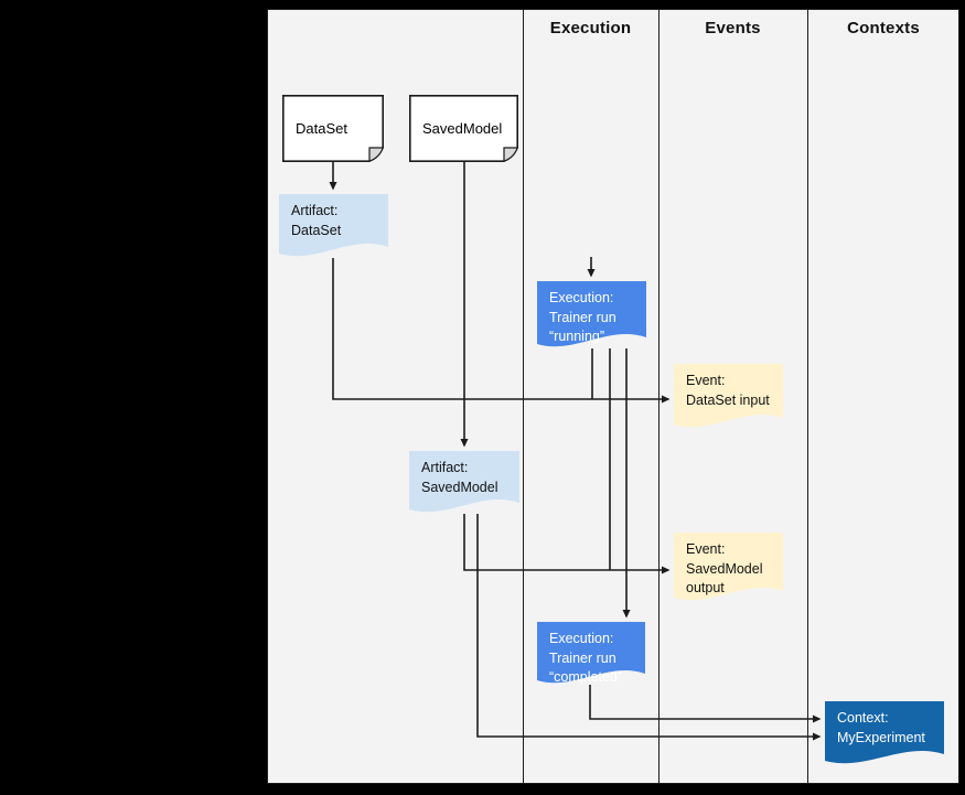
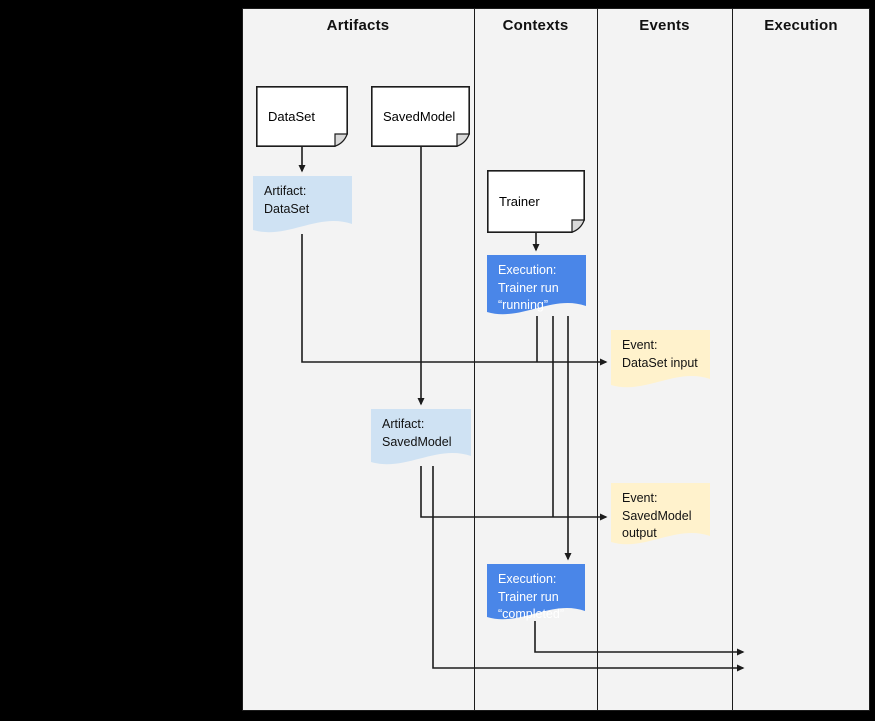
+ Artifacts
- Execution
+ Contexts
  Events
- Contexts
+ Execution
  DataSet
  SavedModel
+ Trainer
  Artifact:
  DataSet
  Execution:
  Trainer run
  “running”
  Event:
  DataSet input
  Artifact:
  SavedModel
  Event:
  SavedModel
  output
  Execution:
  Trainer run
  “completed”
- Context:
- MyExperiment
